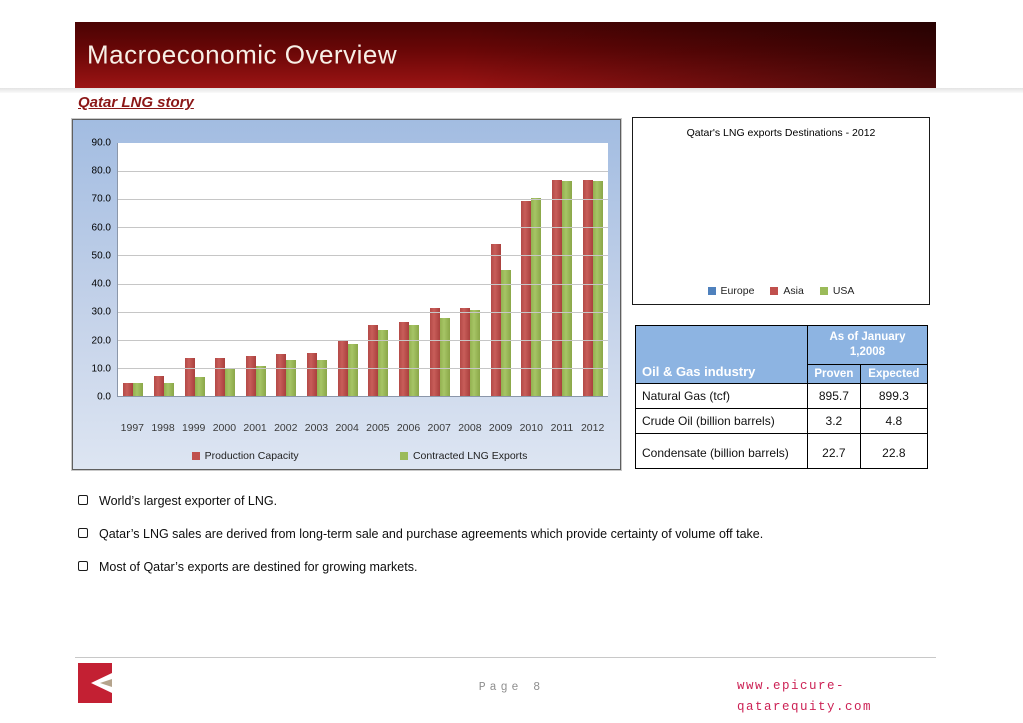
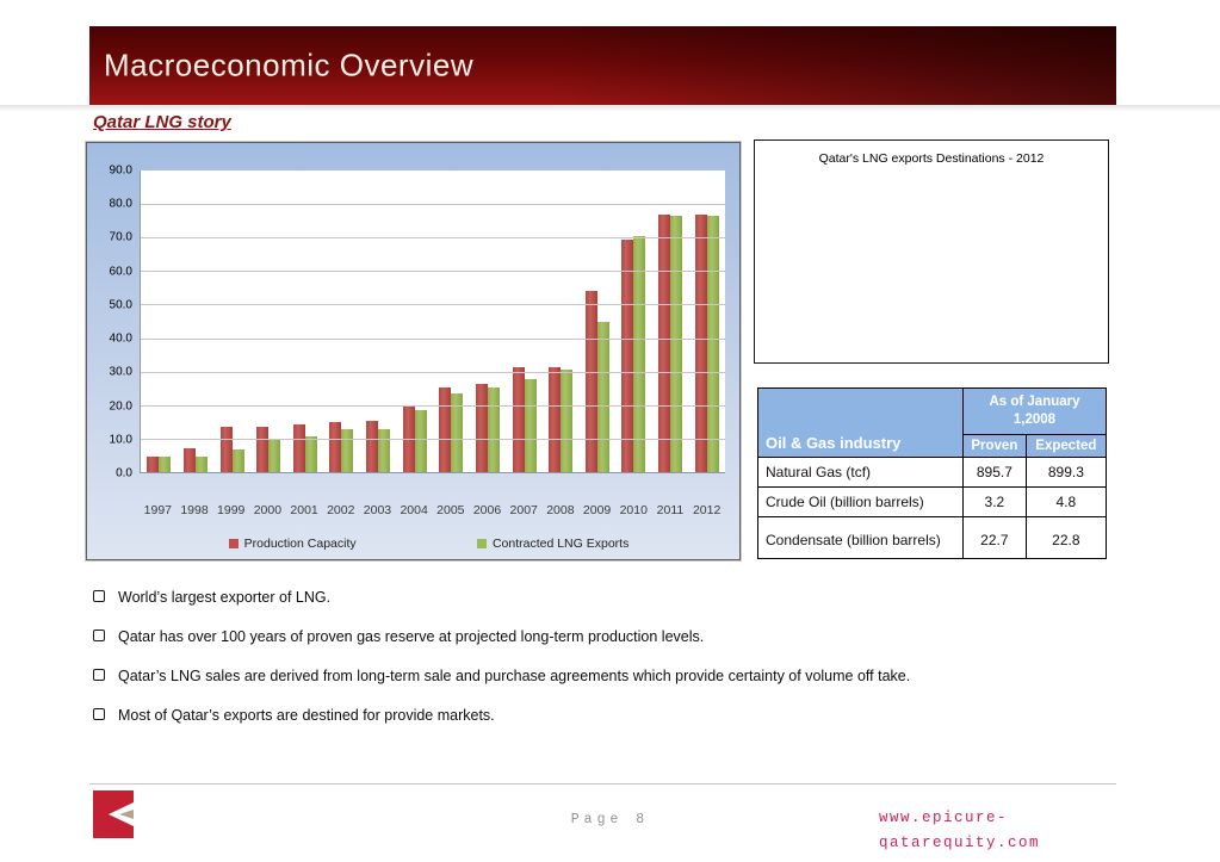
  Macroeconomic Overview
  Qatar LNG story
  90.0
  80.0
  70.0
  60.0
  50.0
  40.0
  30.0
  20.0
  10.0
  0.0
  1997
  1998
  1999
  2000
  2001
  2002
  2003
  2004
  2005
  2006
  2007
  2008
  2009
  2010
  2011
  2012
  Production Capacity
  Contracted LNG Exports
  Qatar's LNG exports Destinations - 2012
- Europe
- Asia
- USA
  Oil & Gas industry	As of January 1,2008
  Proven	Expected
  Natural Gas (tcf)	895.7	899.3
  Crude Oil (billion barrels)	3.2	4.8
  Condensate (billion barrels)	22.7	22.8
  World’s largest exporter of LNG.
+ Qatar has over 100 years of proven gas reserve at projected long-term production levels.
  Qatar’s LNG sales are derived from long-term sale and purchase agreements which provide certainty of volume off take.
- Most of Qatar’s exports are destined for growing markets.
+ Most of Qatar’s exports are destined for provide markets.
  Page 8
  www.epicure-
  qatarequity.com
